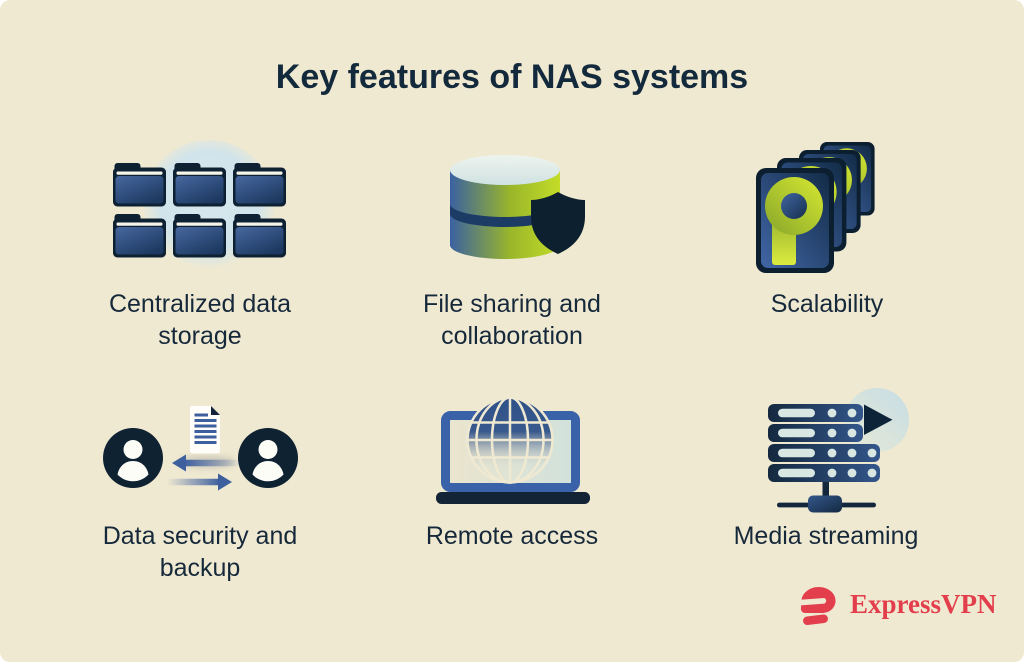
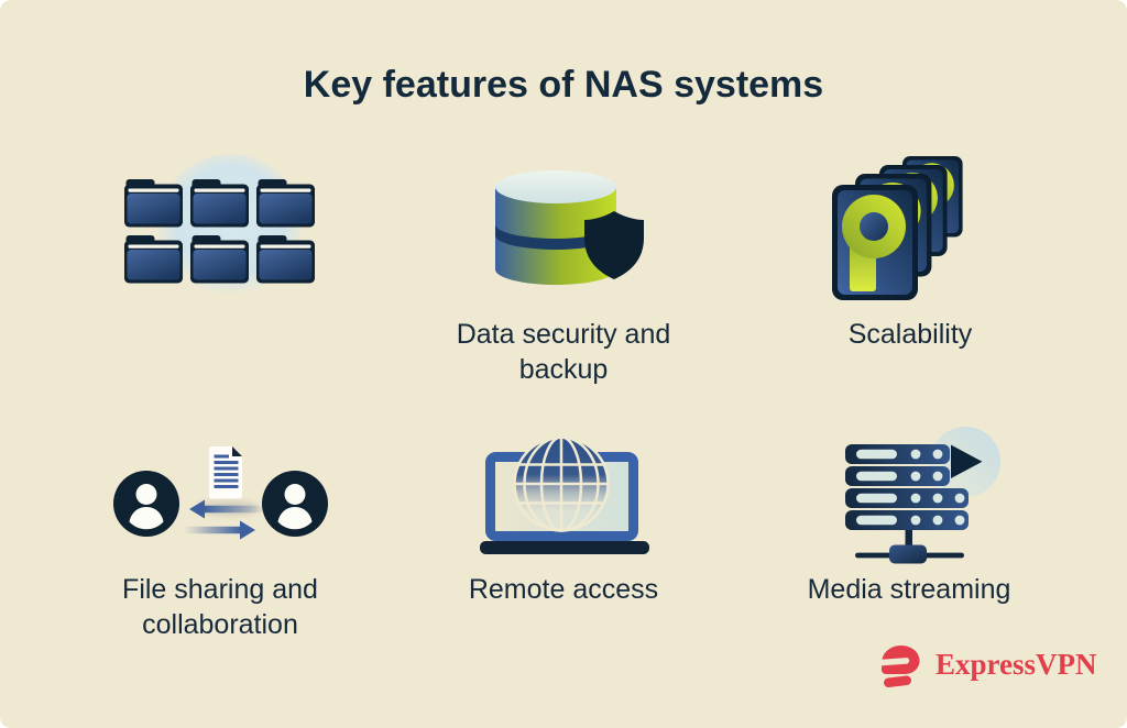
  Key features of NAS systems
- Centralized data storage
- File sharing and collaboration
+ Data security and backup
  Scalability
- Data security and backup
+ File sharing and collaboration
  Remote access
  Media streaming
  ExpressVPN
